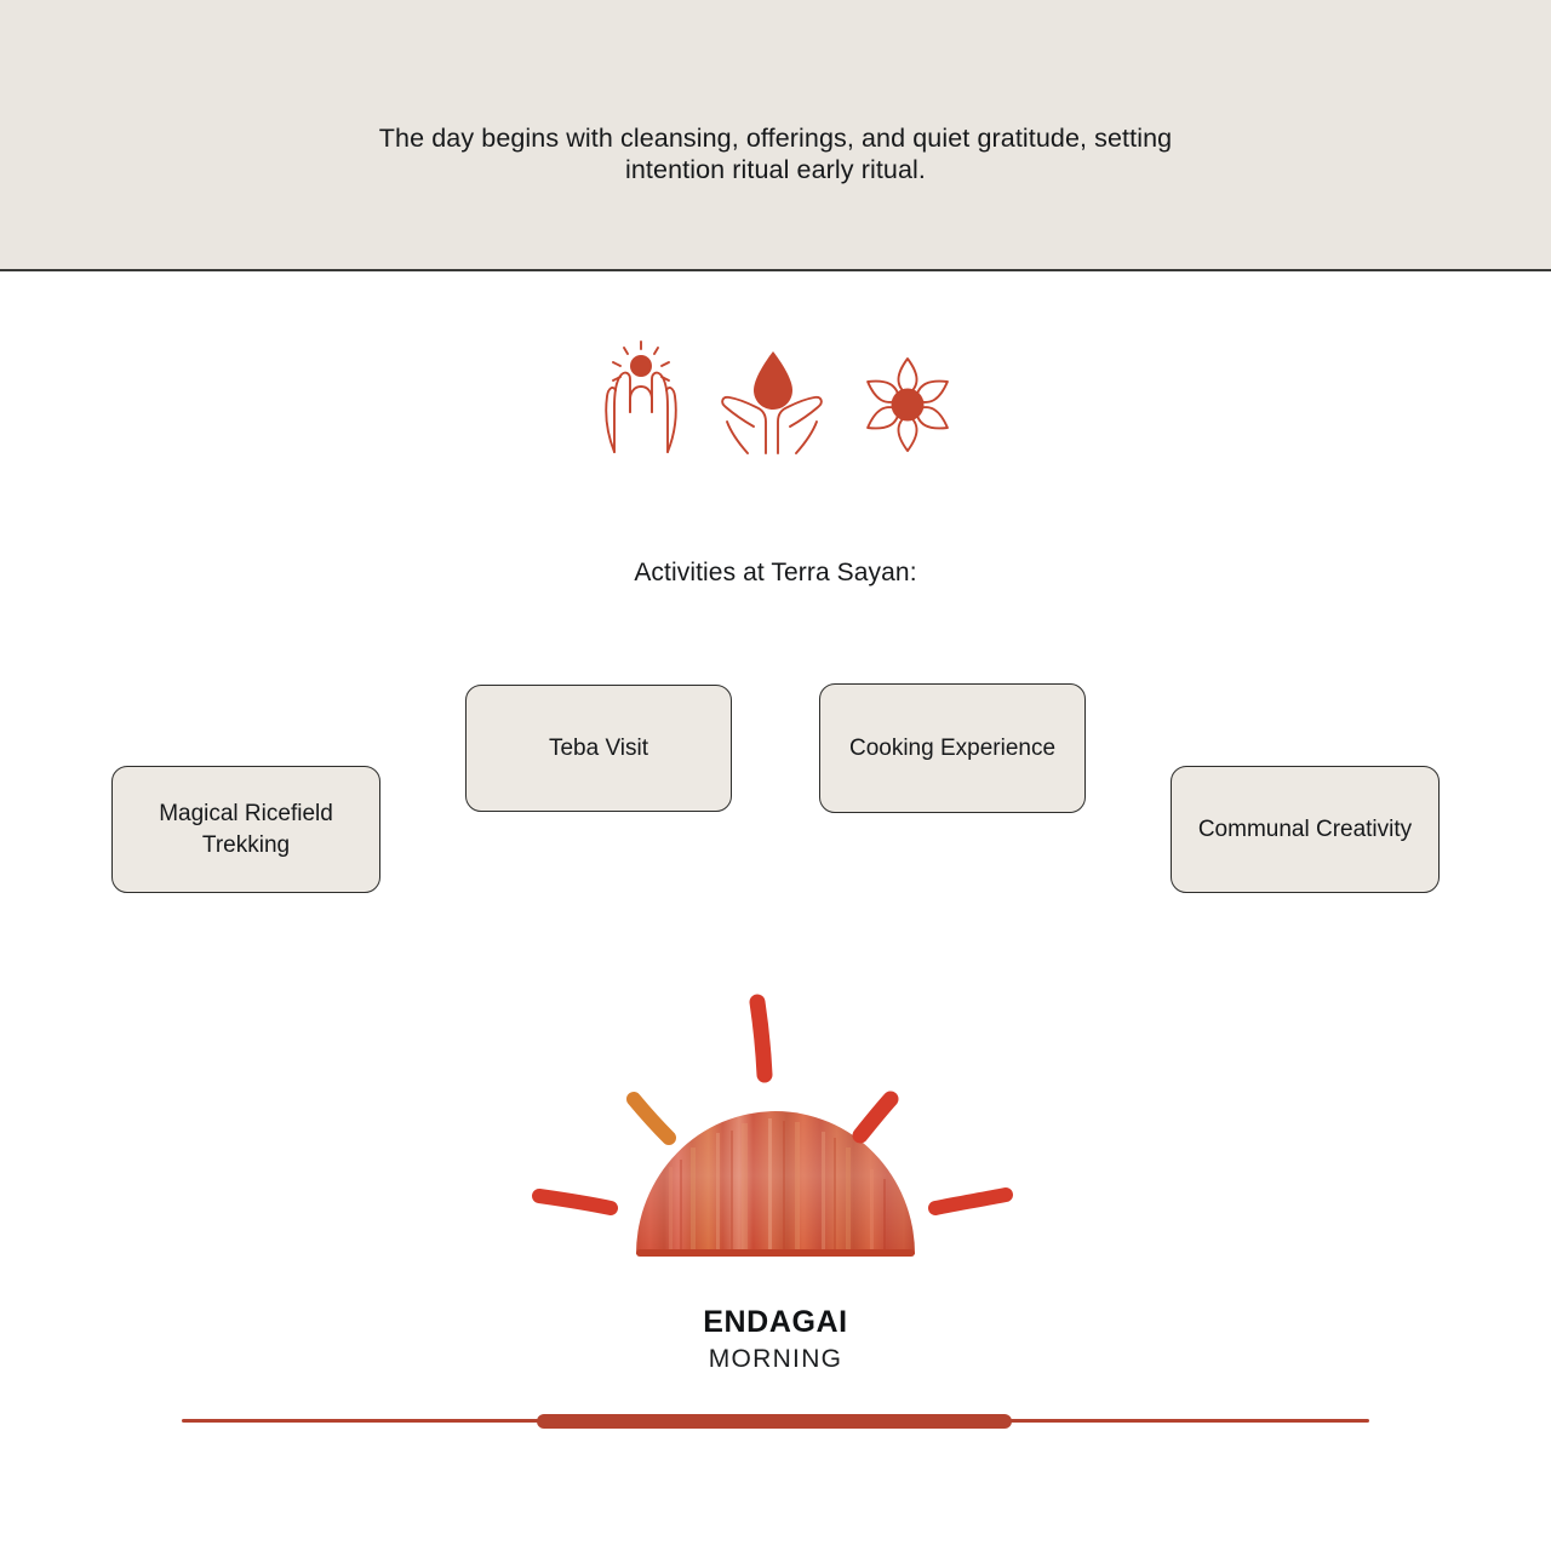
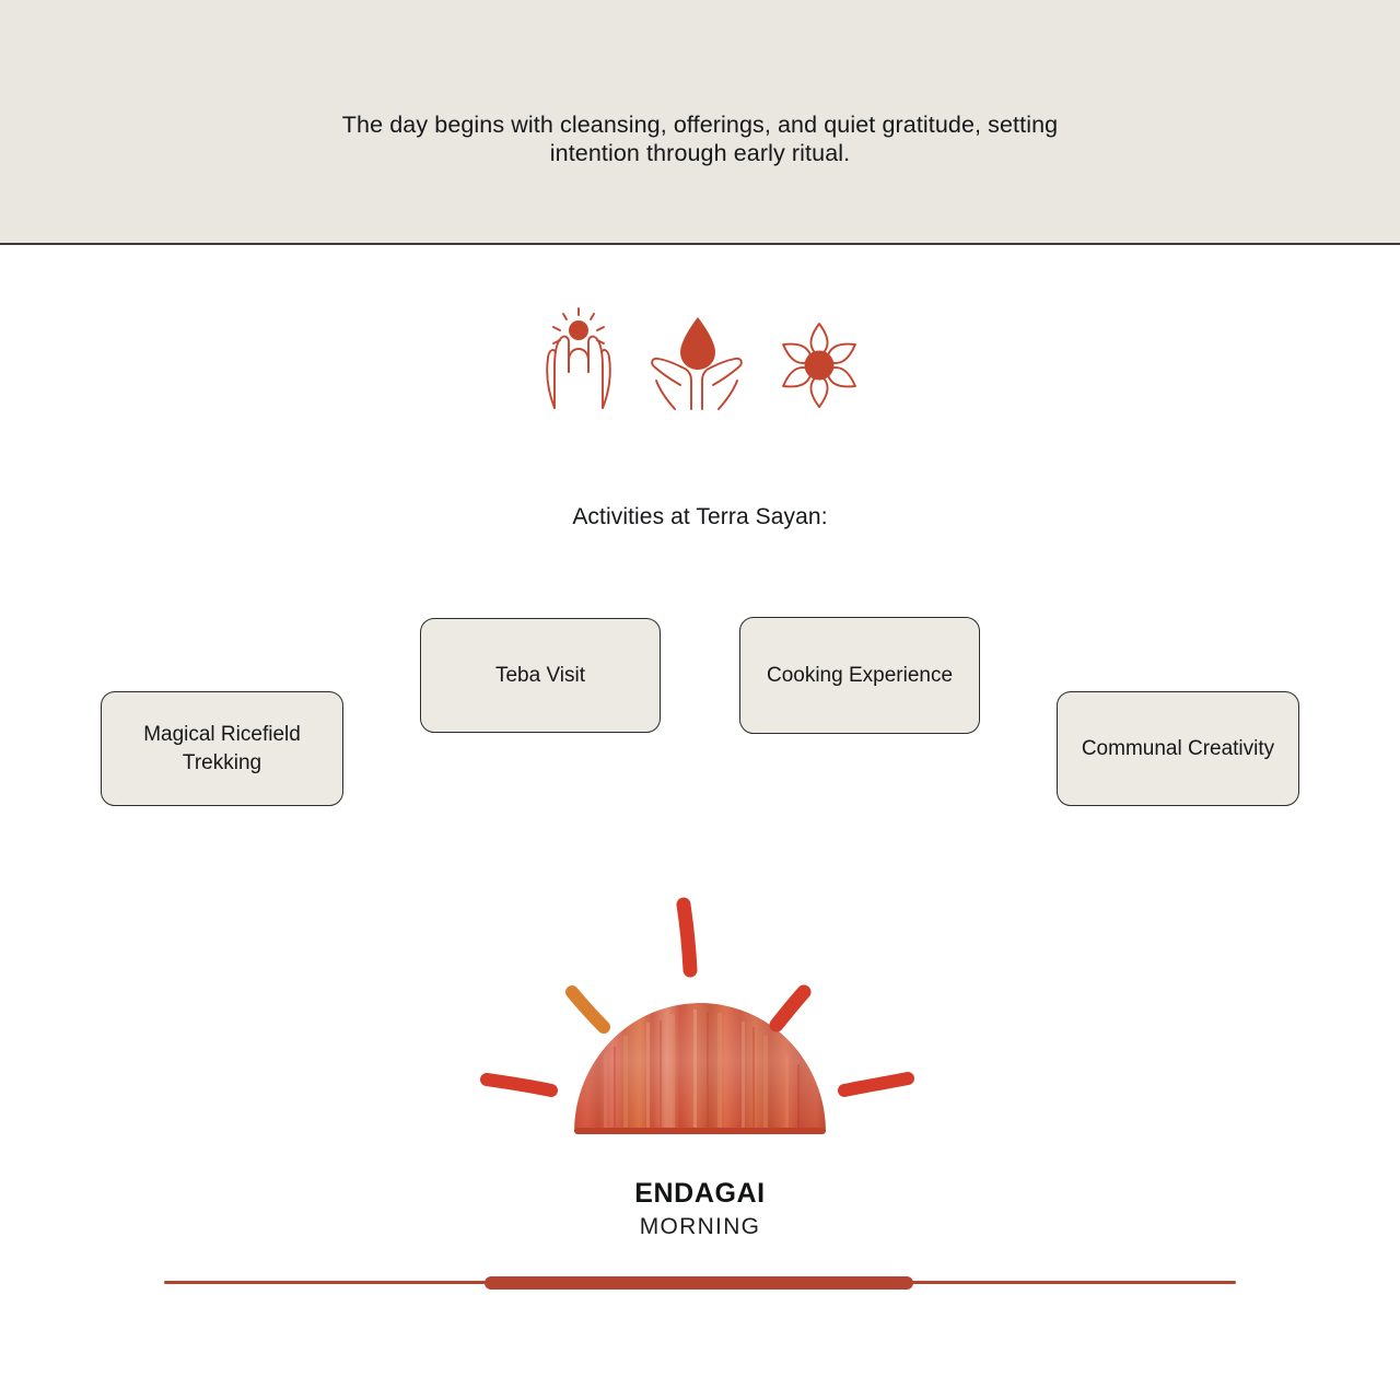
- The day begins with cleansing, offerings, and quiet gratitude, setting intention ritual early ritual.
+ The day begins with cleansing, offerings, and quiet gratitude, setting intention through early ritual.
  Activities at Terra Sayan:
  Magical Ricefield Trekking
  Teba Visit
  Cooking Experience
  Communal Creativity
  ENDAGAI
  MORNING
